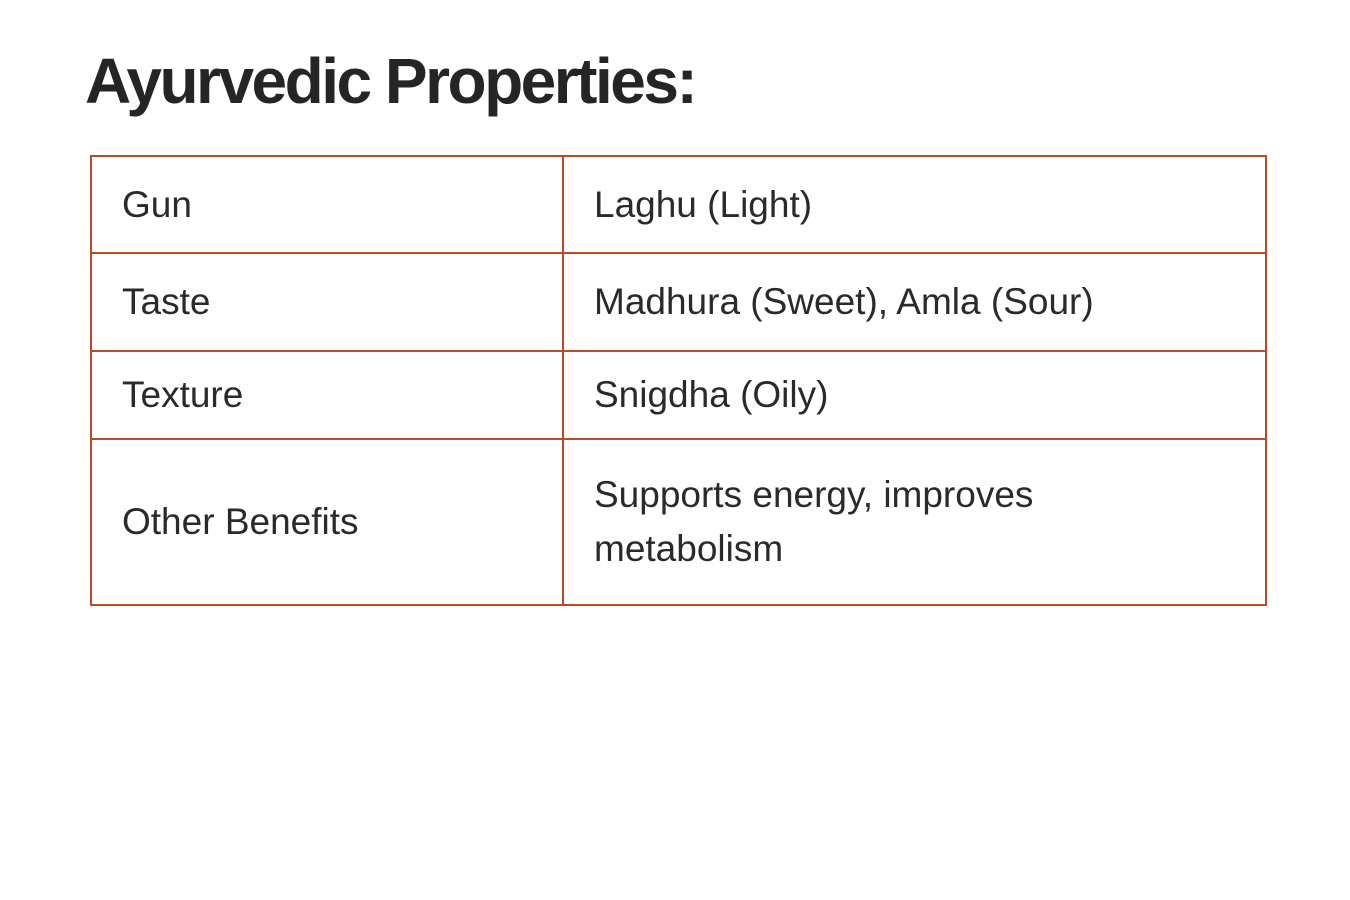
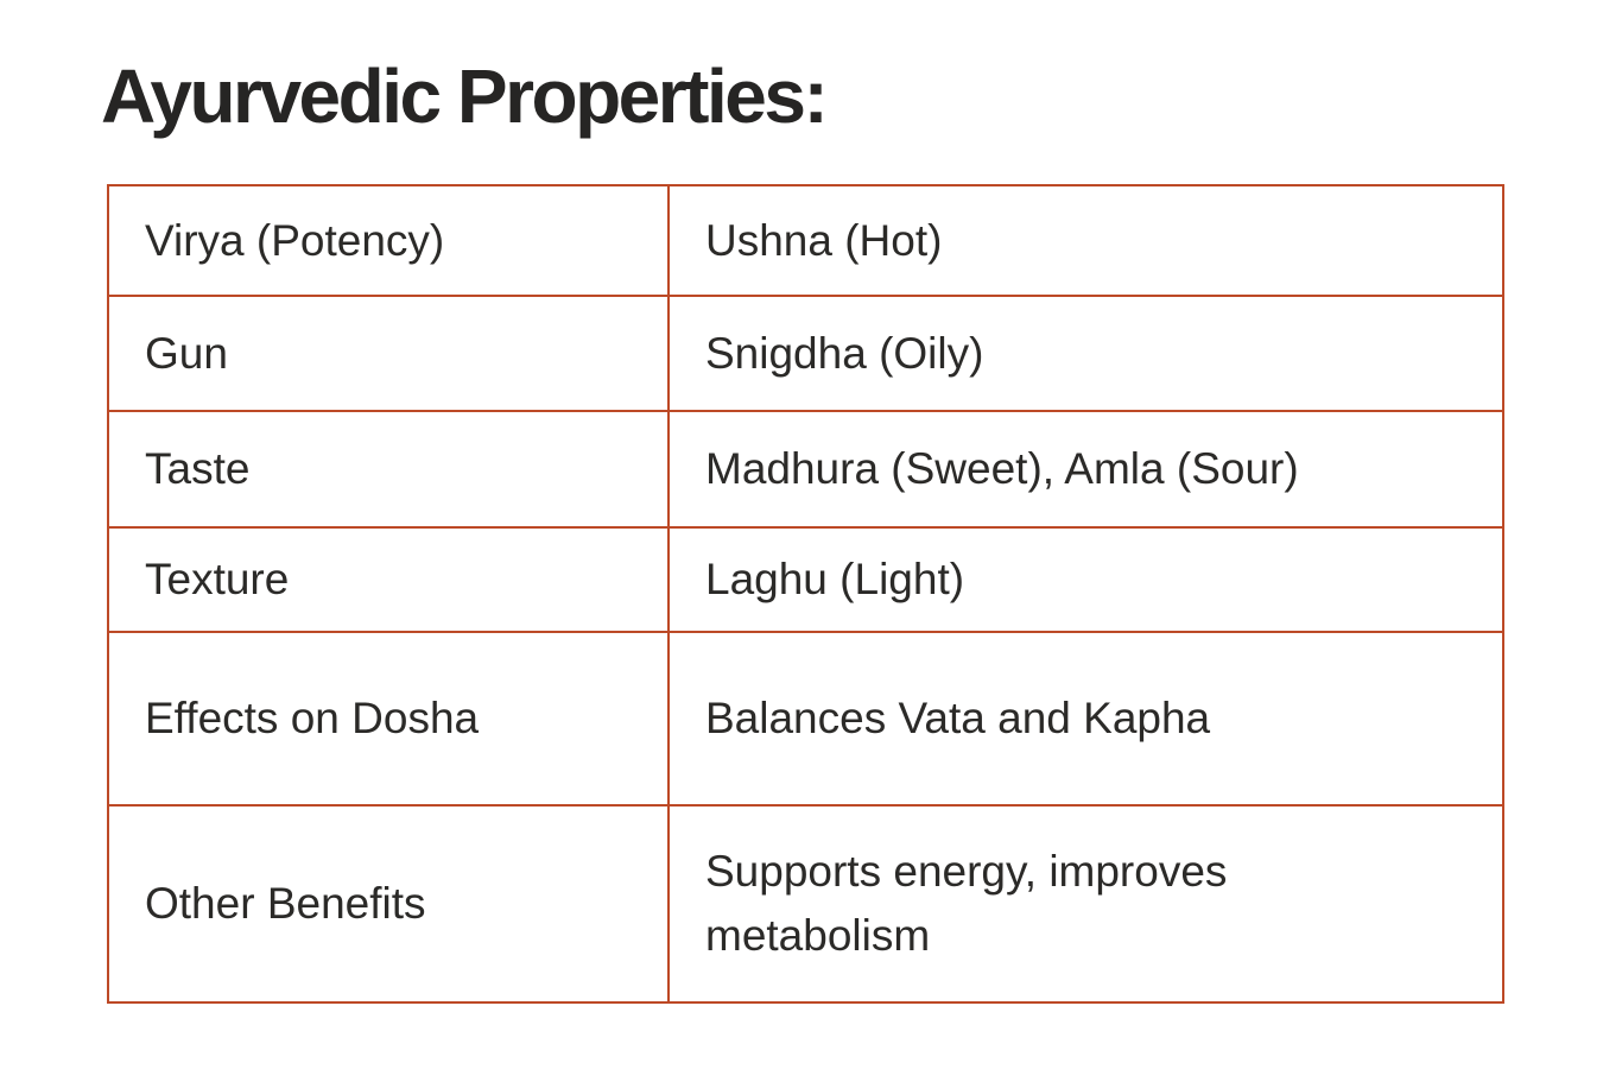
  Ayurvedic Properties:
+ Virya (Potency)	Ushna (Hot)
- Gun	Laghu (Light)
+ Gun	Snigdha (Oily)
  Taste	Madhura (Sweet), Amla (Sour)
- Texture	Snigdha (Oily)
+ Texture	Laghu (Light)
+ Effects on Dosha	Balances Vata and Kapha
  Other Benefits	Supports energy, improves metabolism
